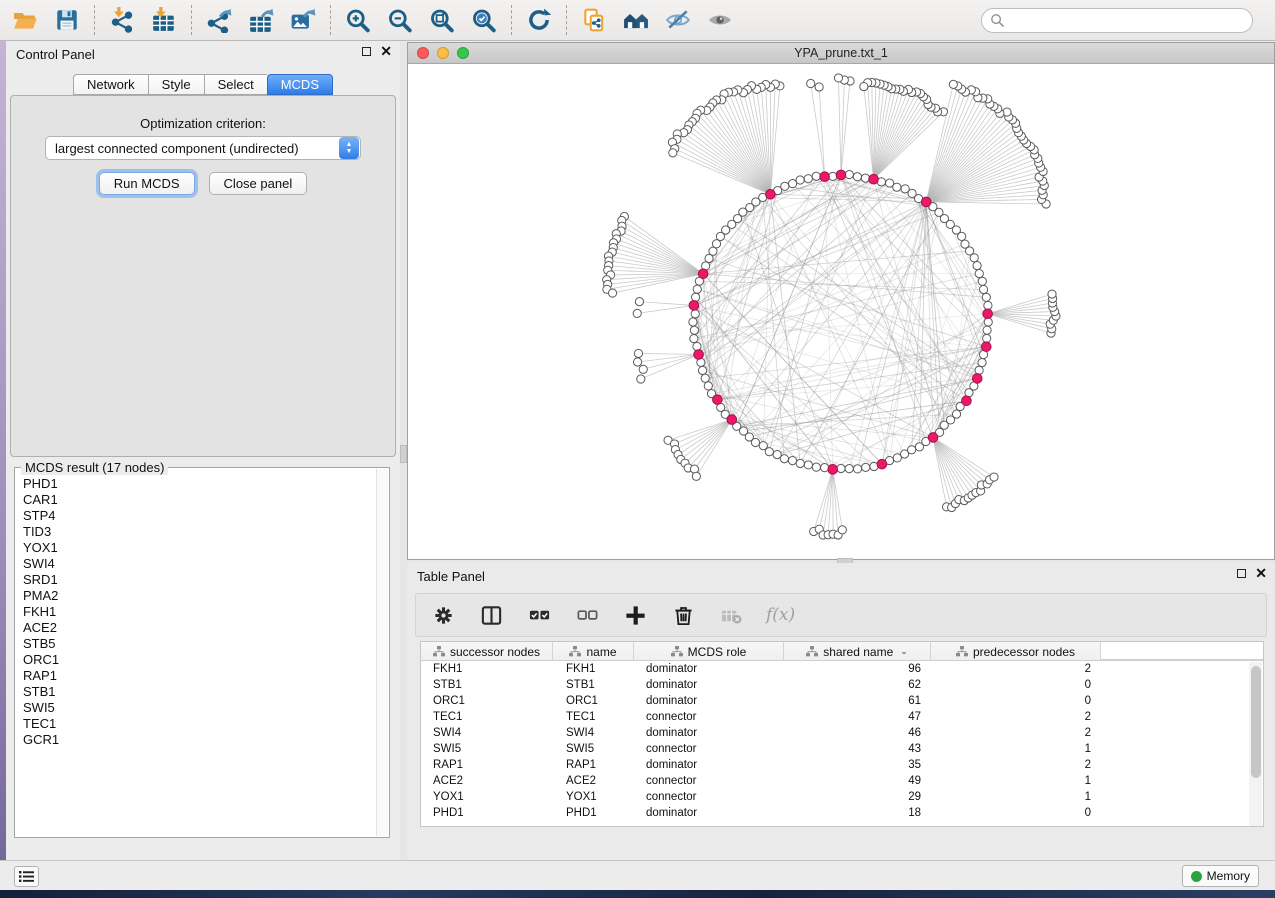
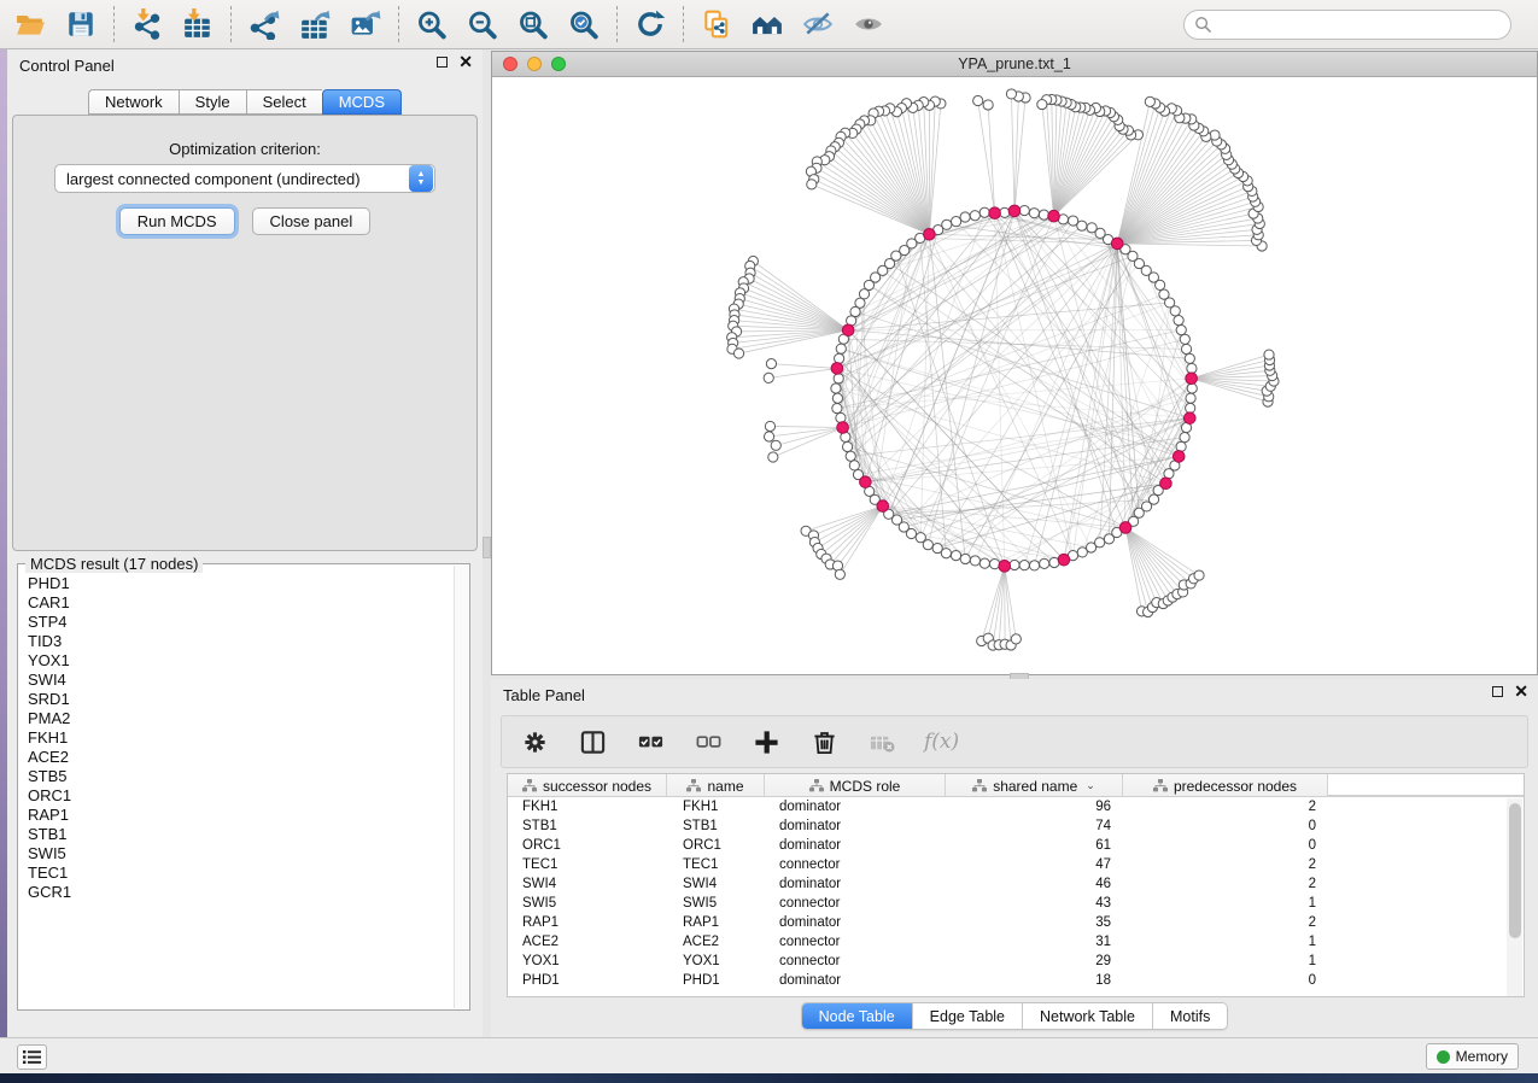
  Control Panel
  ✕
  Network
  Style
  Select
  MCDS
  Optimization criterion:
  largest connected component (undirected)
  Run MCDS
  Close panel
  MCDS result (17 nodes)
  PHD1
  CAR1
  STP4
  TID3
  YOX1
  SWI4
  SRD1
  PMA2
  FKH1
  ACE2
  STB5
  ORC1
  RAP1
  STB1
  SWI5
  TEC1
  GCR1
  YPA_prune.txt_1
  Table Panel
  ✕
  f(x)
  successor nodes
  name
  MCDS role
  shared name
  ⌄
  predecessor nodes
  FKH1
  FKH1
  dominator
  96
  2
  STB1
  STB1
  dominator
- 62
+ 74
  0
  ORC1
  ORC1
  dominator
  61
  0
  TEC1
  TEC1
  connector
  47
  2
  SWI4
  SWI4
  dominator
  46
  2
  SWI5
  SWI5
  connector
  43
  1
  RAP1
  RAP1
  dominator
  35
  2
  ACE2
  ACE2
  connector
- 49
+ 31
  1
  YOX1
  YOX1
  connector
  29
  1
  PHD1
  PHD1
  dominator
  18
  0
+ Node Table
+ Edge Table
+ Network Table
+ Motifs
  Memory
